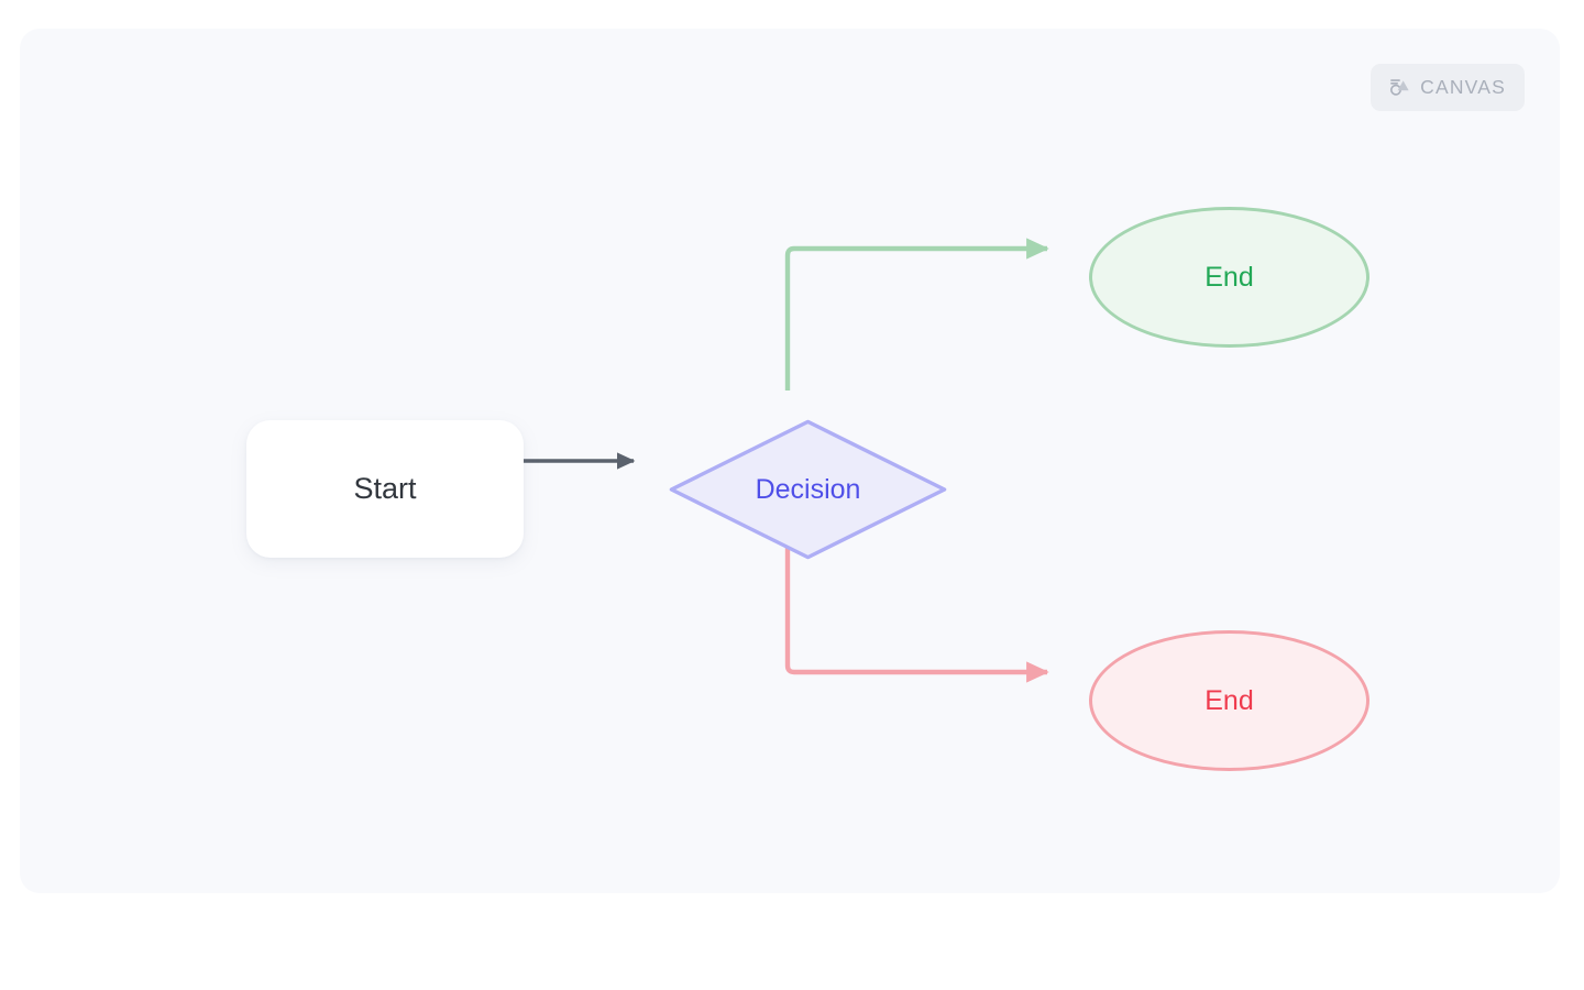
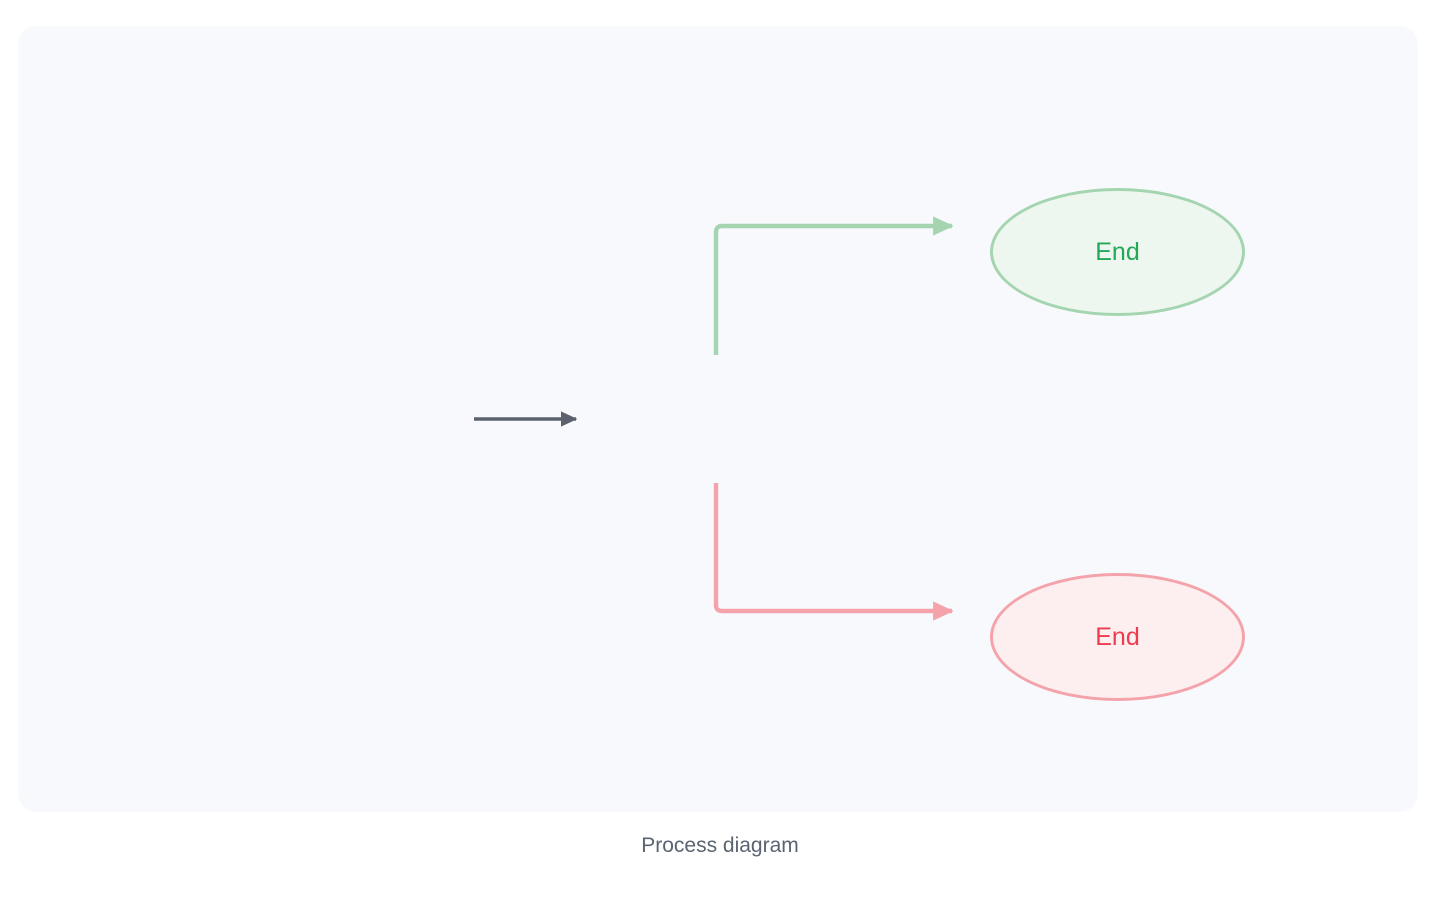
- CANVAS
- Start
- Decision
  End
  End
+ Process diagram
